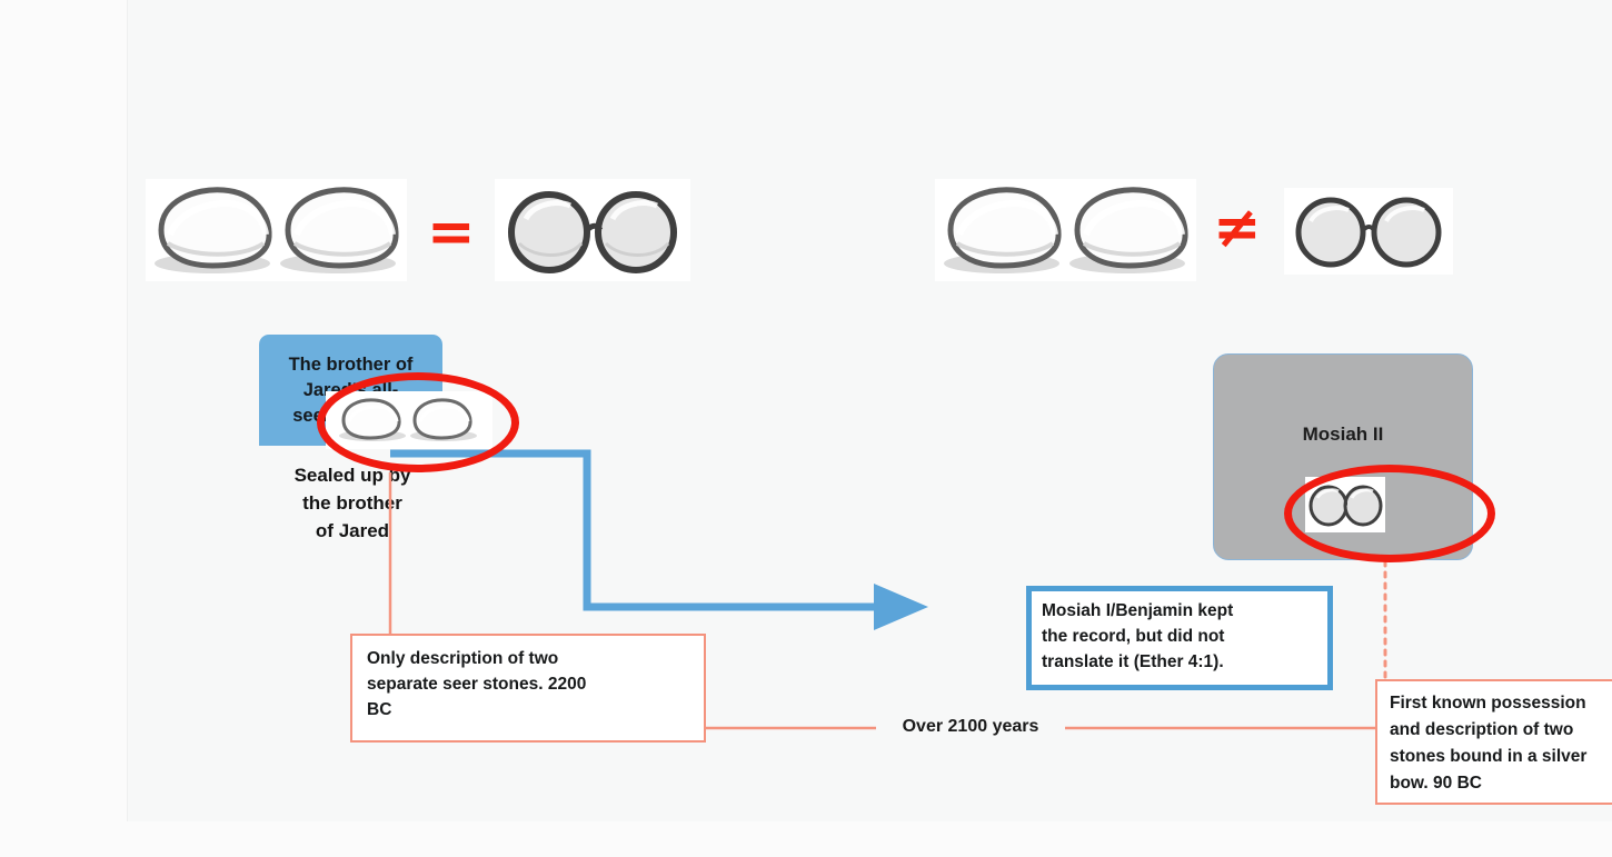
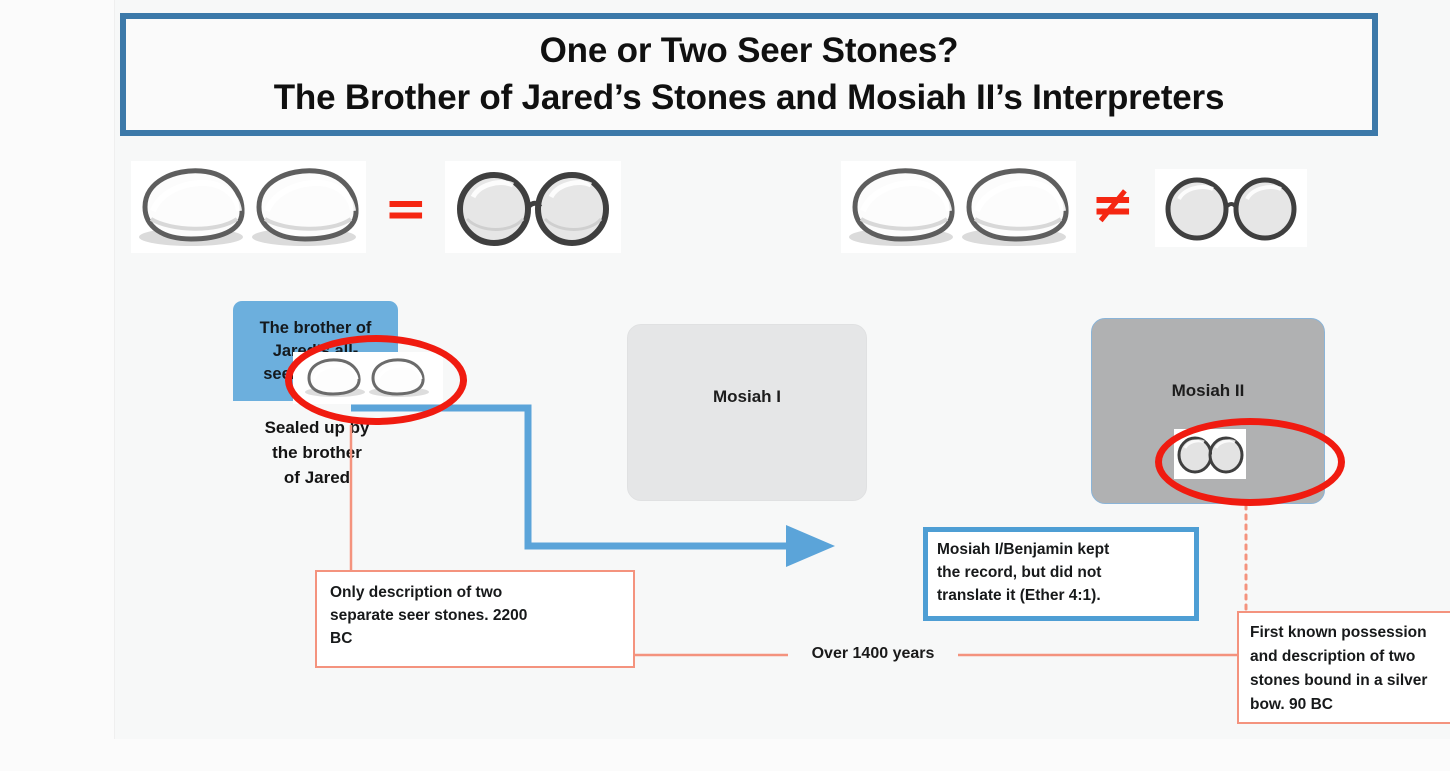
+ One or Two Seer Stones?
+ The Brother of Jared’s Stones and Mosiah II’s Interpreters
  =
  ≠
+ Mosiah I
  Mosiah II
  The brother of
  Jared’s all-
  Sealed up by
  the brothr
  of Jared
  Mosiah I/Benjamin kept
  the record, but did not
  translate it (Ether 4:1).
  Only description of two
  separate seer stones. 2200
  BC
  First known possession
  and description of two
  stones bound in a silver
  bow. 90 BC
- Over 2100 years
+ Over 1400 years
